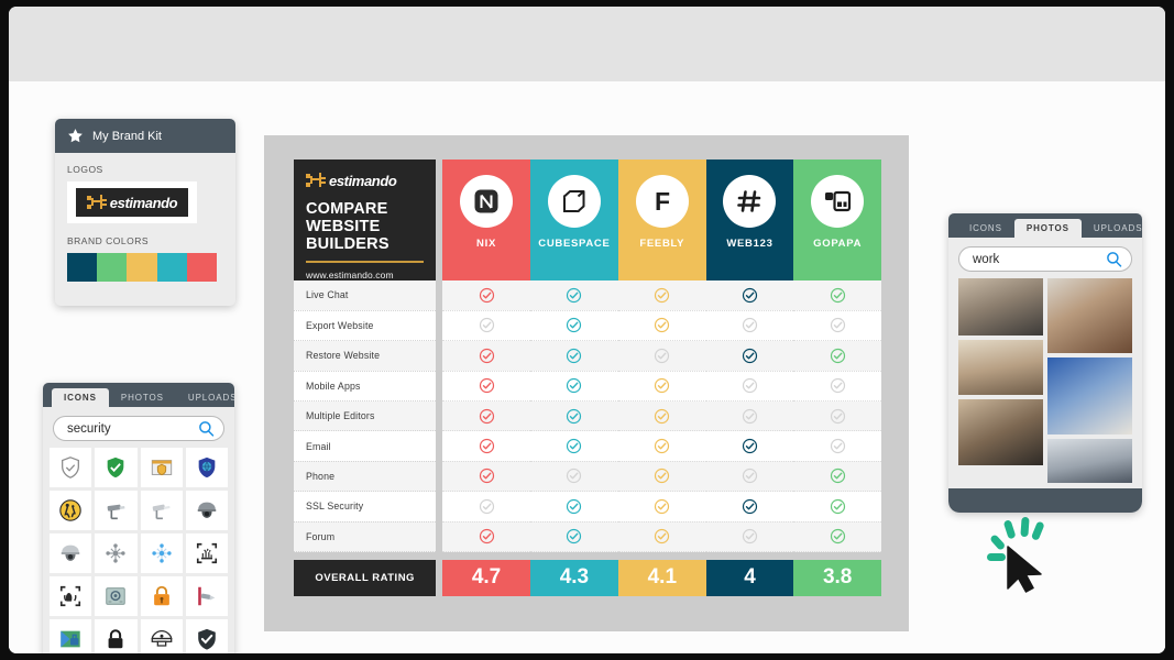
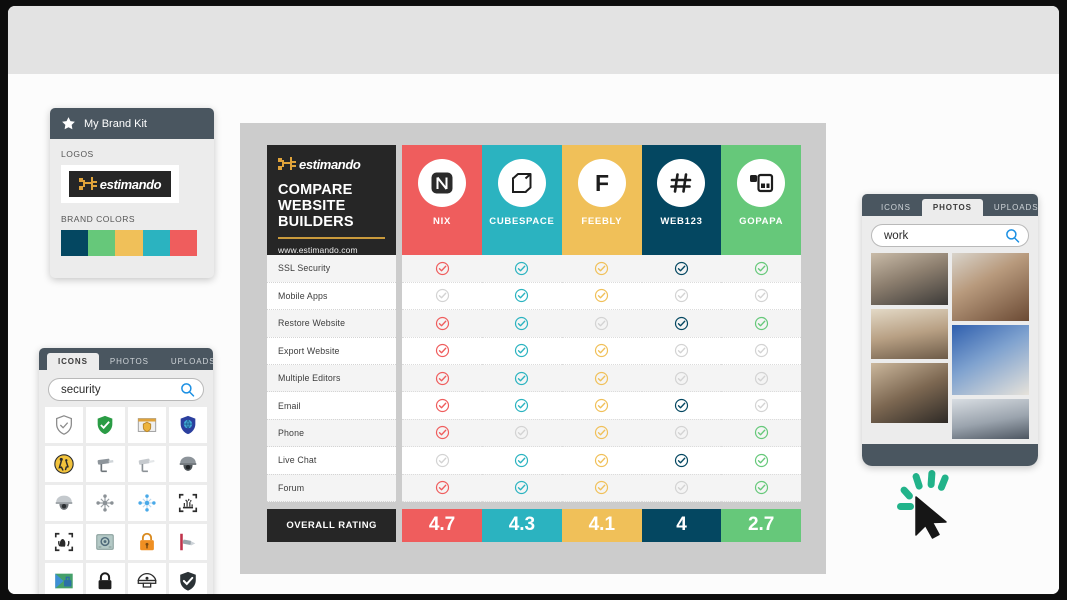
  estimando COMPARE WEBSITE BUILDERS www.estimando.com		NIX	CUBESPACE	F FEEBLY	WEB123	GOPAPA
- Live Chat
+ SSL Security
- Export Website
+ Mobile Apps
  Restore Website
- Mobile Apps
+ Export Website
  Multiple Editors
  Email
  Phone
- SSL Security
+ Live Chat
  Forum
- OVERALL RATING		4.7	4.3	4.1	4	3.8
+ OVERALL RATING		4.7	4.3	4.1	4	2.7
  My Brand Kit
  LOGOS
  estimando
  BRAND COLORS
  ICONS
  PHOTOS
  UPLOADS
  security
  ICONS
  PHOTOS
  UPLOADS
  work
